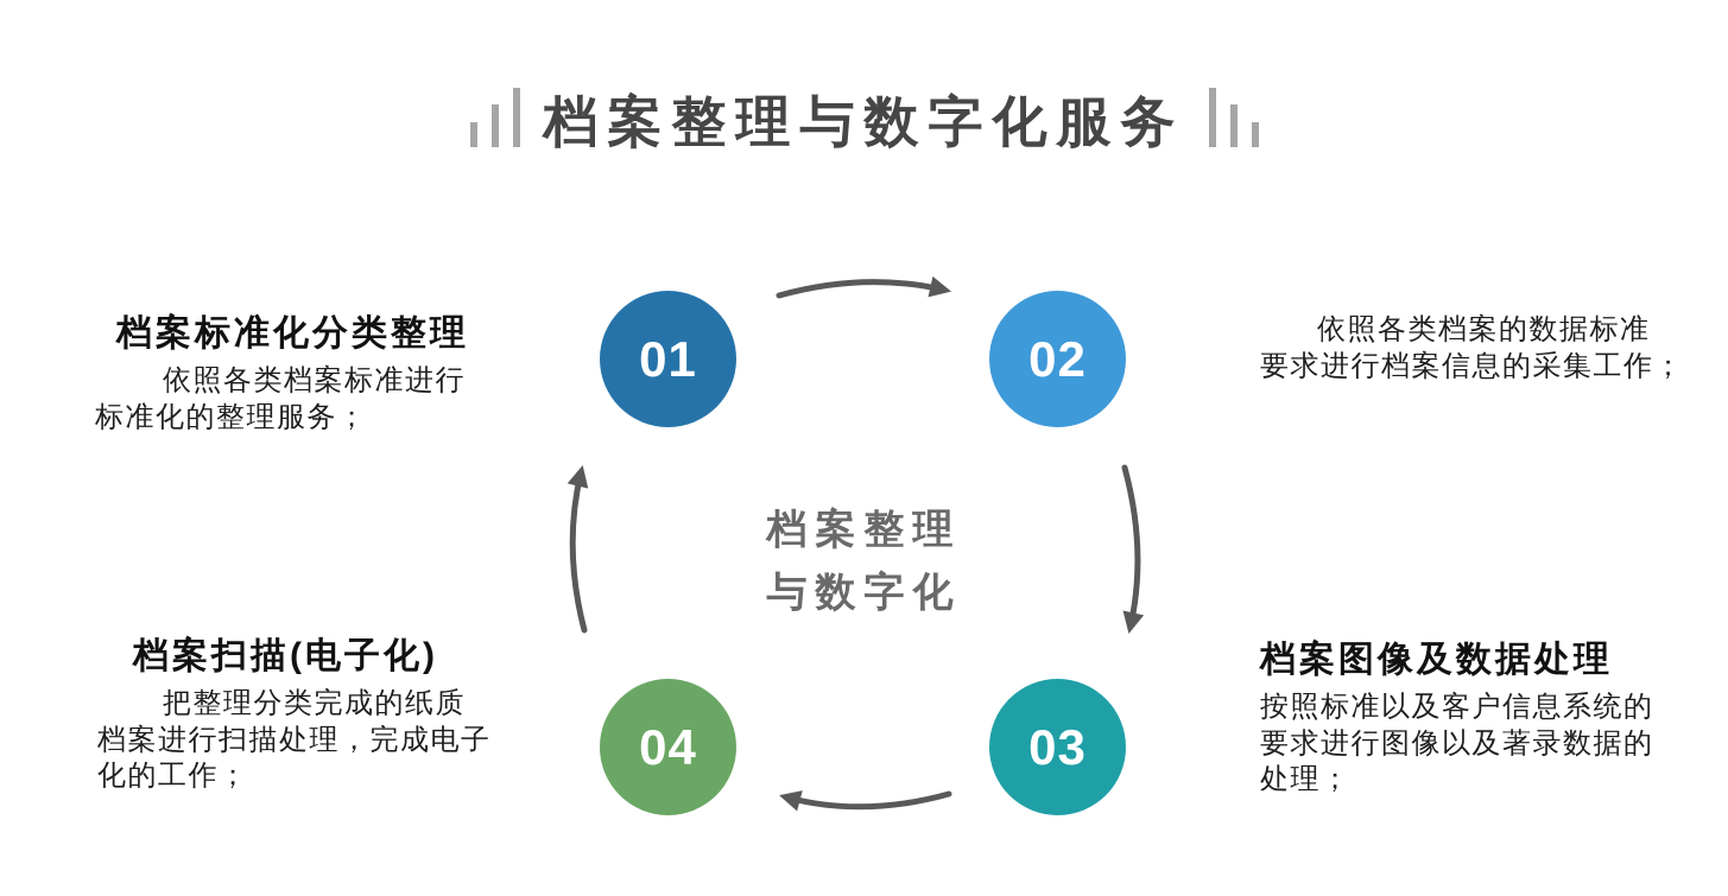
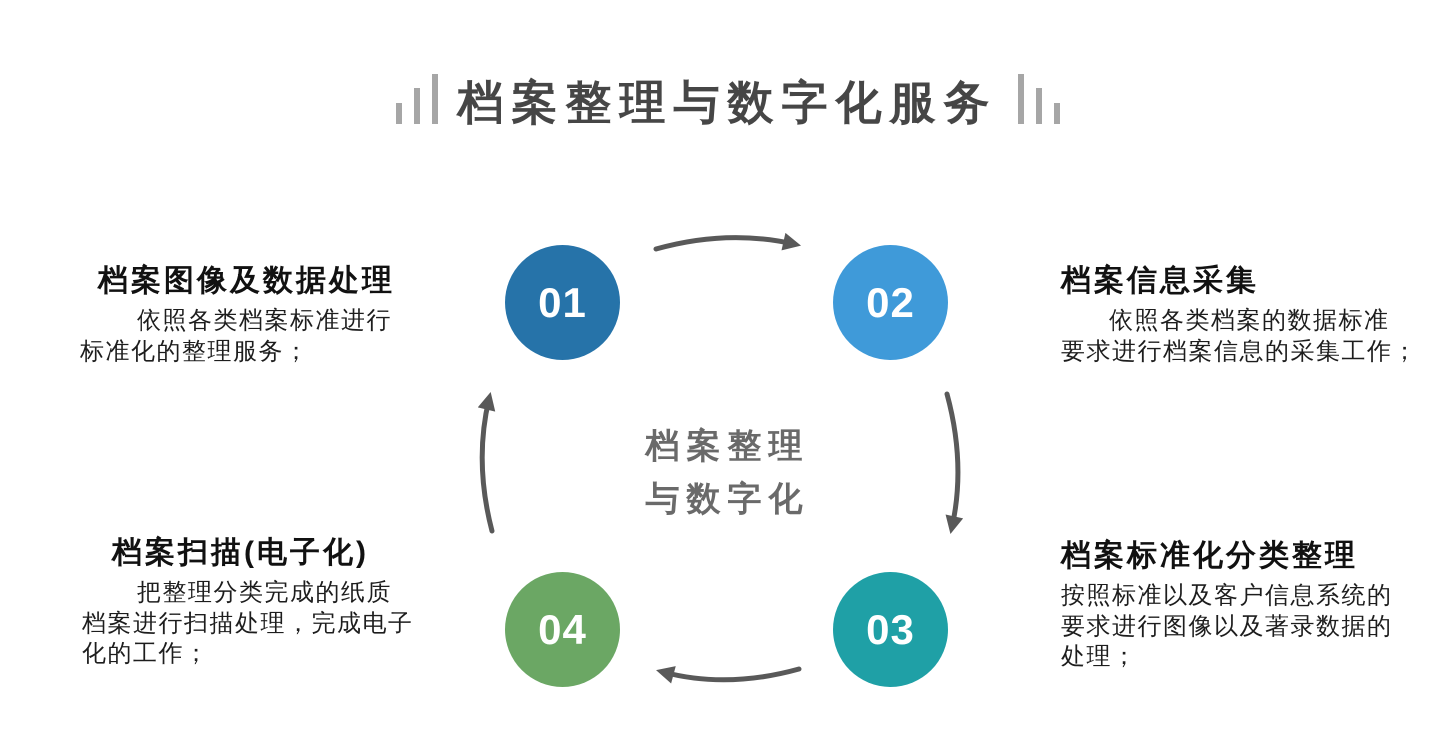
  档案整理与数字化服务
  01
  02
  03
  04
  档案整理
  与数字化
- 档案标准化分类整理
+ 档案图像及数据处理
  依照各类档案标准进行
  标准化的整理服务；
+ 档案信息采集
  依照各类档案的数据标准
  要求进行档案信息的采集工作；
- 档案图像及数据处理
+ 档案标准化分类整理
  按照标准以及客户信息系统的
  要求进行图像以及著录数据的
  处理；
  档案扫描(电子化)
  把整理分类完成的纸质
  档案进行扫描处理，完成电子
  化的工作；
